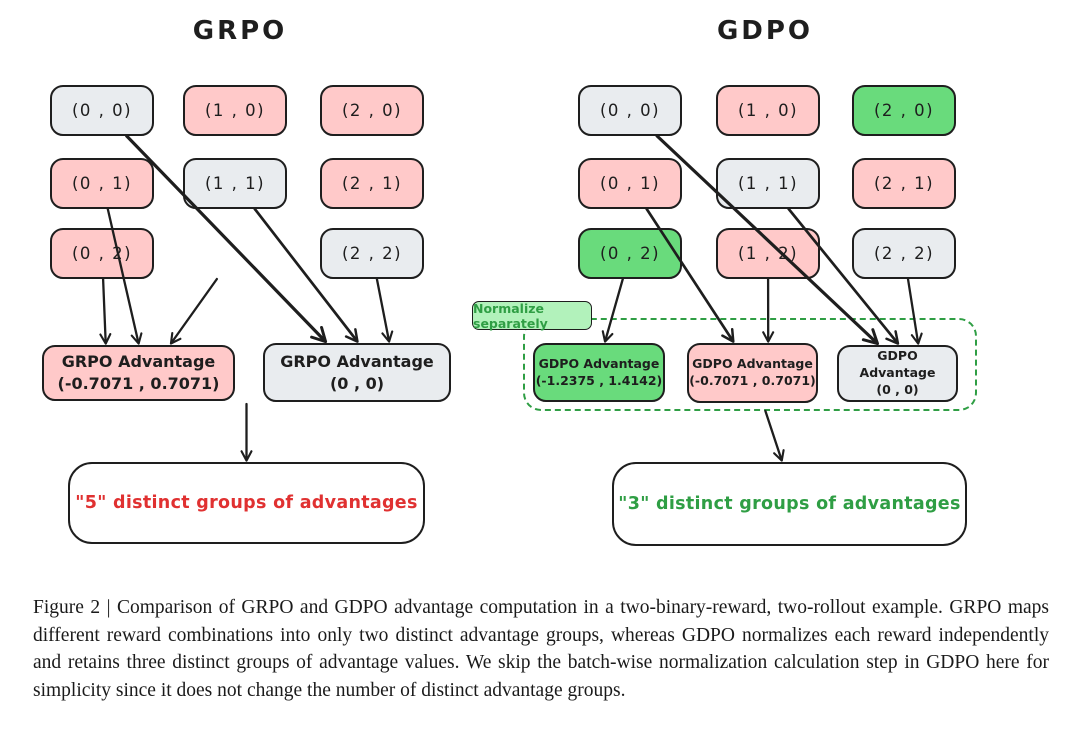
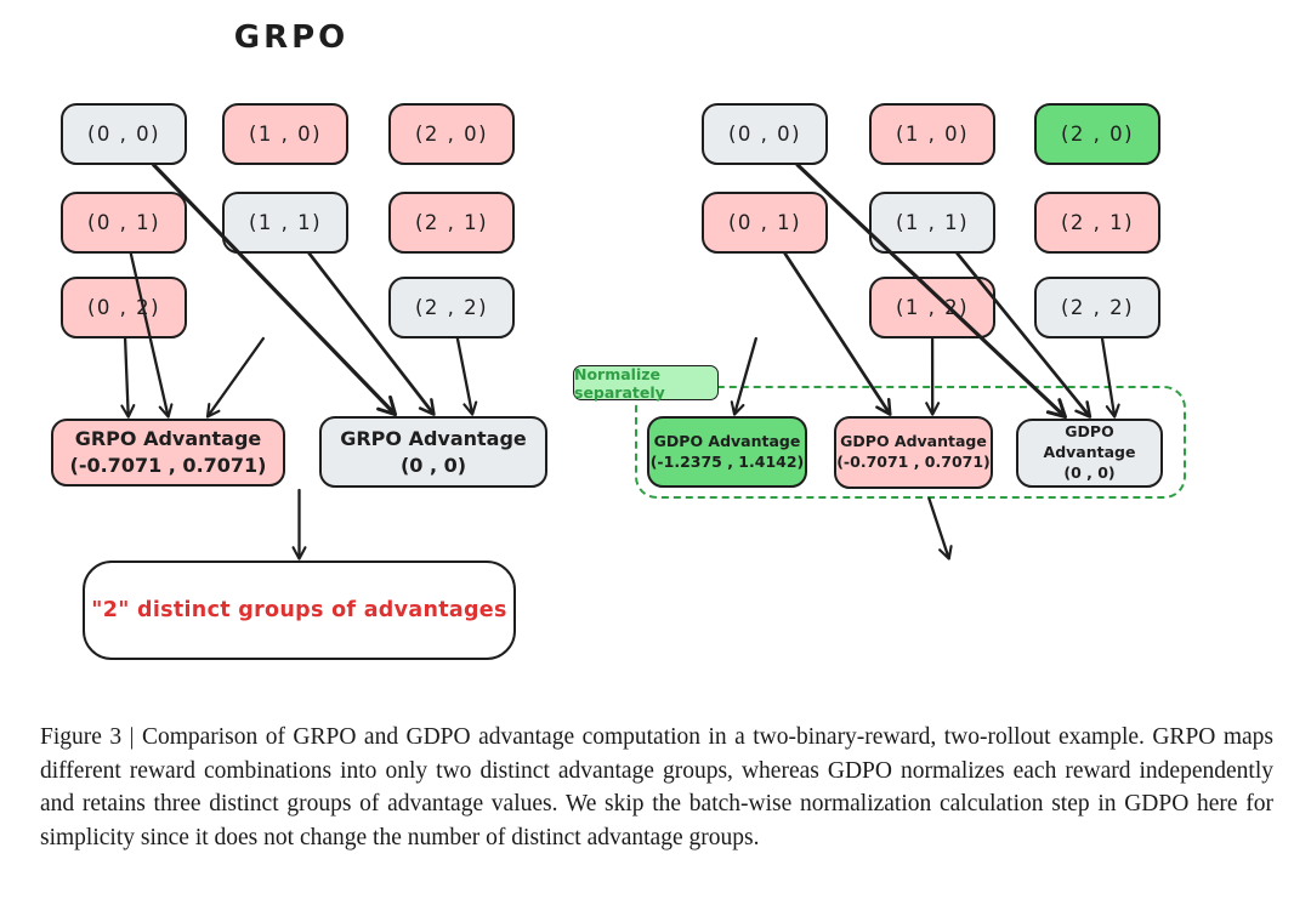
  GRPO
- GDPO
  GRPO Advantage
  (-0.7071 , 0.7071)
  GRPO Advantage
  (0 , 0)
- "5" distinct groups of advantages
+ "2" distinct groups of advantages
  Normalize separately
  GDPO Advantage
  (-1.2375 , 1.4142)
  GDPO Advantage
  (-0.7071 , 0.7071)
  GDPO Advantage
  (0 , 0)
- "3" distinct groups of advantages
  (0 , 0)
  (1 , 0)
  (2 , 0)
  (0 , 1)
  (1 , 1)
  (2 , 1)
  (0 ,)
  (2 , 2)
  (0 , 0)
  (1 , 0)
  (2 , 0)
  (0 , 1)
  (1 , 1)
  (2 , 1)
- (0 , 2)
  (1 ,)
  (2 , 2)
- Figure 2 | Comparison of GRPO and GDPO advantage computation in a two-binary-reward, two-rollout example. GRPO maps different reward combinations into only two distinct advantage groups, whereas GDPO normalizes each reward independently and retains three distinct groups of advantage values. We skip the batch-wise normalization calculation step in GDPO here for simplicity since it does not change the number of distinct advantage groups.
+ Figure 3 | Comparison of GRPO and GDPO advantage computation in a two-binary-reward, two-rollout example. GRPO maps different reward combinations into only two distinct advantage groups, whereas GDPO normalizes each reward independently and retains three distinct groups of advantage values. We skip the batch-wise normalization calculation step in GDPO here for simplicity since it does not change the number of distinct advantage groups.
